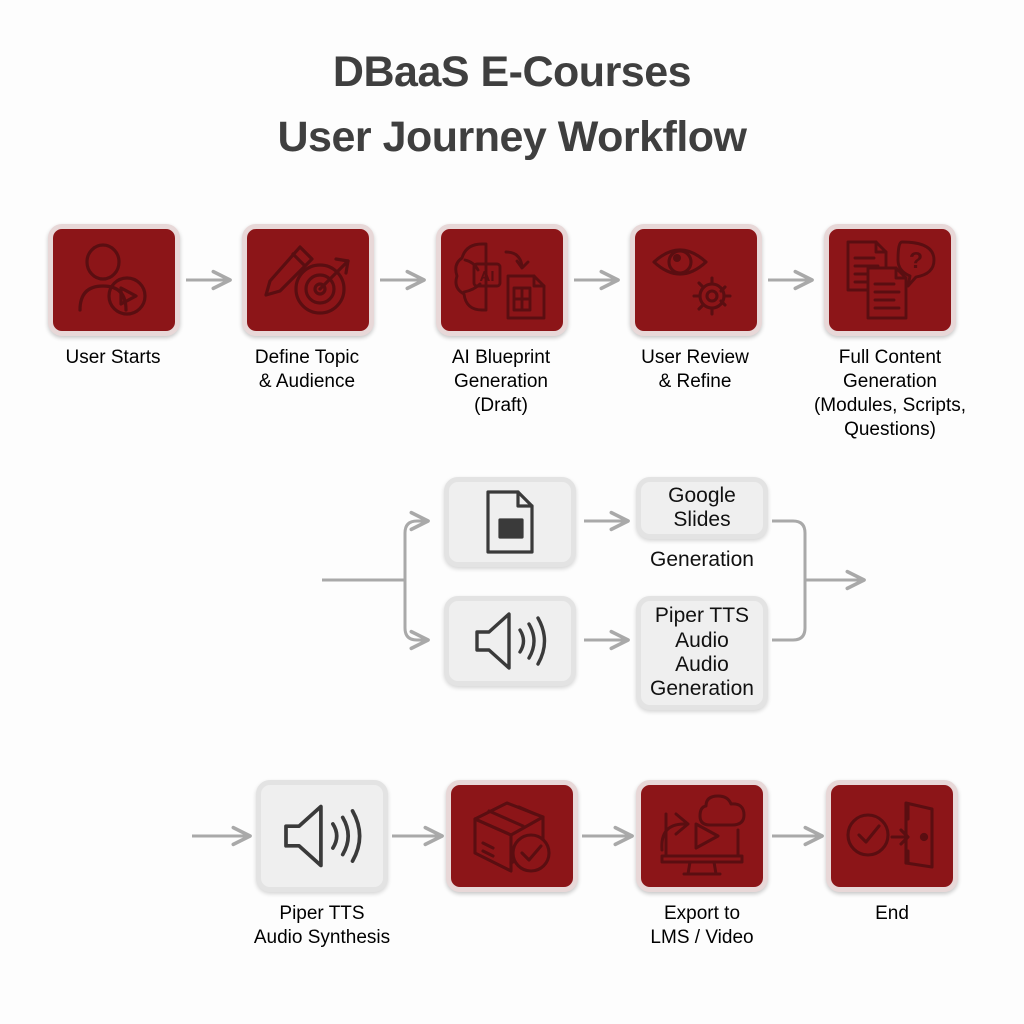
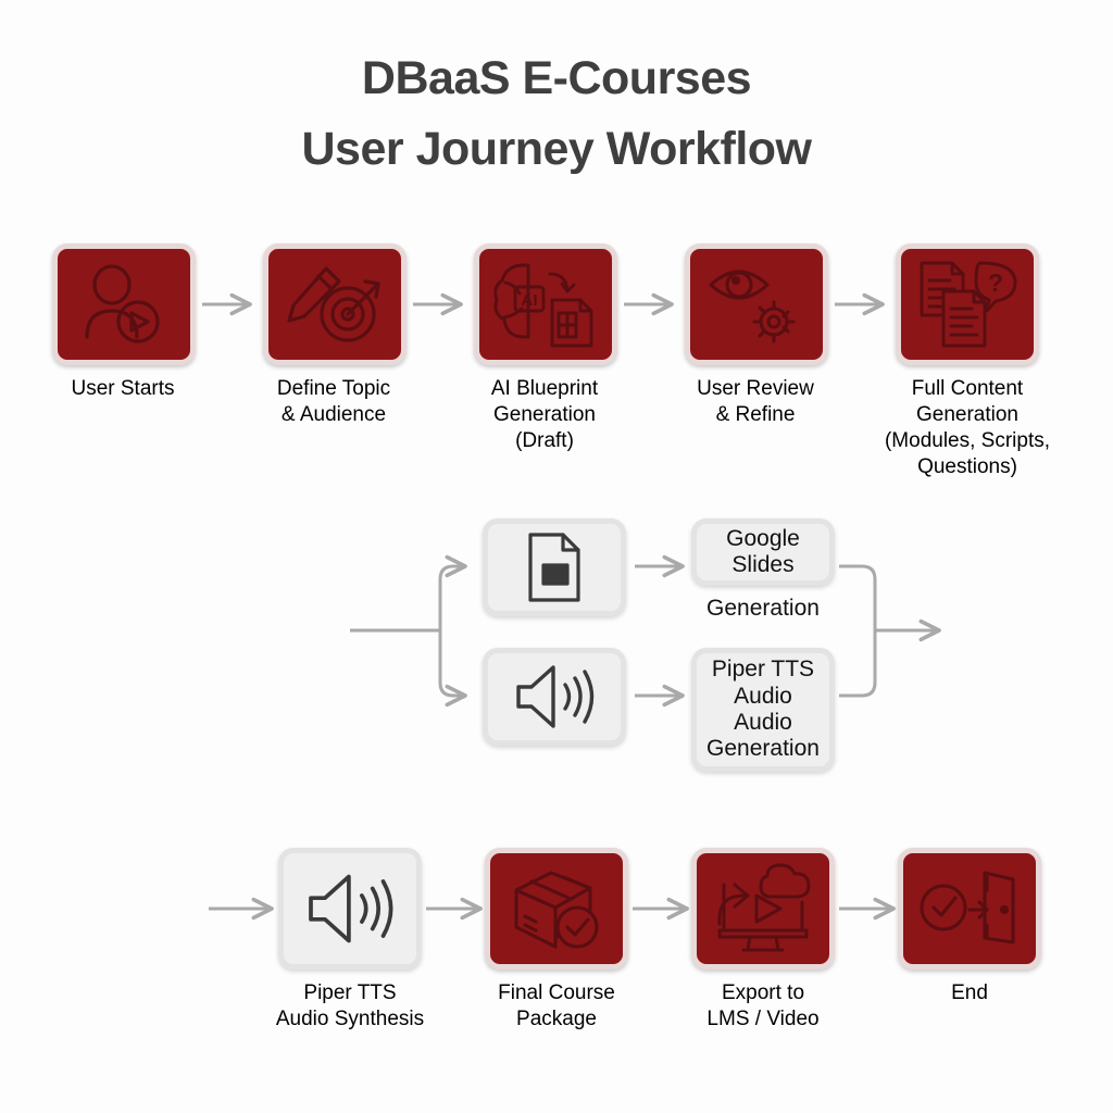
  DBaaS E-Courses
  User Journey Workflow
  User Starts
  Define Topic
  & Audience
  AI
  AI Blueprint
  Generation
  (Draft)
  User Review
  & Refine
  ?
  Full Content
  Generation
  (Modules, Scripts,
  Questions)
  Google Slides
  Generation
  Piper TTS Audio Audio Generation
  Piper TTS
  Audio Synthesis
+ Final Course
+ Package
  Export to
  LMS / Video
  End
